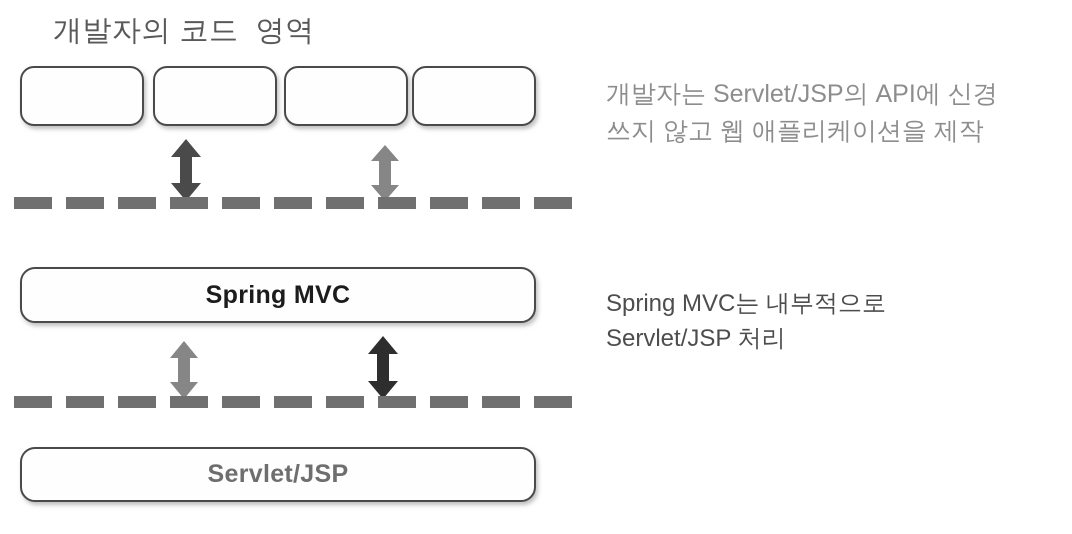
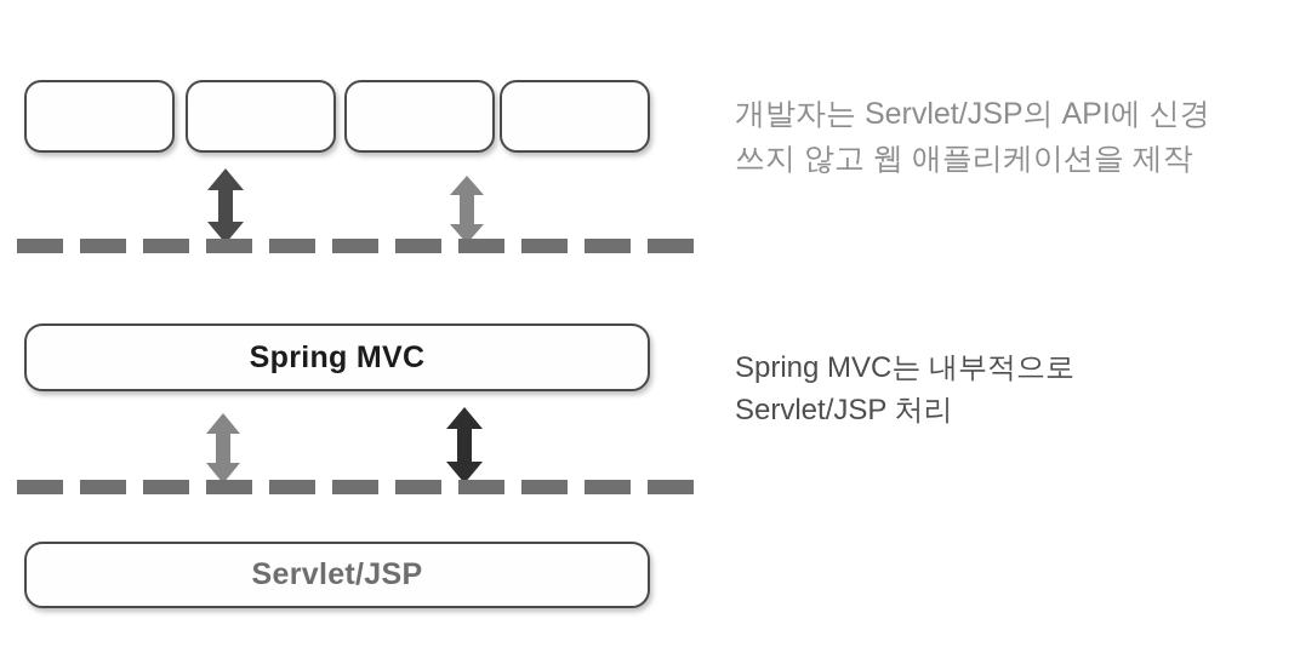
- 개발자의 코드 영역
  Spring MVC
  Servlet/JSP
  개발자는 Servlet/JSP의 API에 신경
  쓰지 않고 웹 애플리케이션을 제작
  Spring MVC는 내부적으로
  Servlet/JSP 처리
